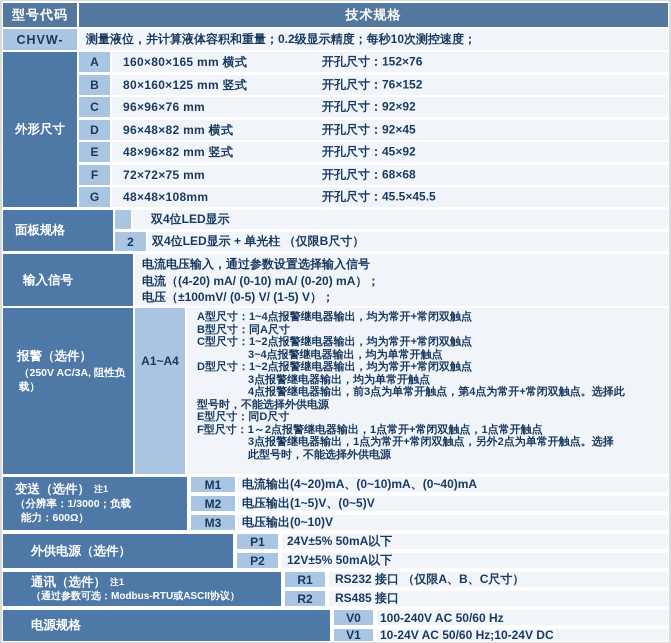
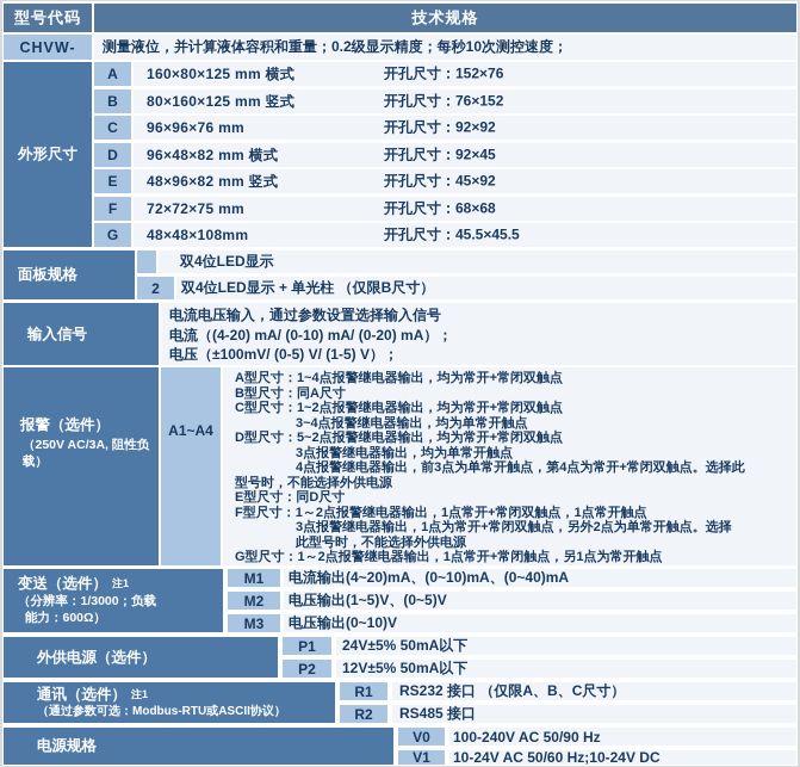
  型号代码
  技术规格
  CHVW-
  测量液位，并计算液体容积和重量；0.2级显示精度；每秒10次测控速度；
  外形尺寸
  A
- 160×80×165 mm 横式
+ 160×80×125 mm 横式
  开孔尺寸：152×76
  B
  80×160×125 mm 竖式
  开孔尺寸：76×152
  C
  96×96×76 mm
  开孔尺寸：92×92
  D
  96×48×82 mm 横式
  开孔尺寸：92×45
  E
  48×96×82 mm 竖式
  开孔尺寸：45×92
  F
  72×72×75 mm
  开孔尺寸：68×68
  G
  48×48×108mm
  开孔尺寸：45.5×45.5
  面板规格
  双4位LED显示
  2
  双4位LED显示 + 单光柱 （仅限B尺寸）
  输入信号
  电流电压输入，通过参数设置选择输入信号
  电流（(4-20) mA/ (0-10) mA/ (0-20) mA）；
  电压（±100mV/ (0-5) V/ (1-5) V）；
  报警（选件）
  （250V AC/3A, 阻性负载）
  A1~A4
  A型尺寸：1~4点报警继电器输出，均为常开+常闭双触点
  B型尺寸：同A尺寸
  C型尺寸：1~2点报警继电器输出，均为常开+常闭双触点
  3~4点报警继电器输出，均为单常开触点
- D型尺寸：1~2点报警继电器输出，均为常开+常闭双触点
+ D型尺寸：5~2点报警继电器输出，均为常开+常闭双触点
  3点报警继电器输出，均为单常开触点
  4点报警继电器输出，前3点为单常开触点，第4点为常开+常闭双触点。选择此
  型号时，不能选择外供电源
  E型尺寸：同D尺寸
  F型尺寸：1～2点报警继电器输出，1点常开+常闭双触点，1点常开触点
  3点报警继电器输出，1点为常开+常闭双触点，另外2点为单常开触点。选择
  此型号时，不能选择外供电源
+ G型尺寸：1～2点报警继电器输出，1点常开+常闭触点，另1点为常开触点
  变送（选件） 注1
  （分辨率：1/3000；负载
  能力：600Ω）
  M1
  电流输出(4~20)mA、(0~10)mA、(0~40)mA
  M2
  电压输出(1~5)V、(0~5)V
  M3
  电压输出(0~10)V
  外供电源（选件）
  P1
  24V±5% 50mA以下
  P2
  12V±5% 50mA以下
  通讯（选件） 注1
  （通过参数可选：Modbus-RTU或ASCII协议）
  R1
  RS232 接口 （仅限A、B、C尺寸）
  R2
  RS485 接口
  电源规格
  V0
- 100-240V AC 50/60 Hz
+ 100-240V AC 50/90 Hz
  V1
  10-24V AC 50/60 Hz;10-24V DC
